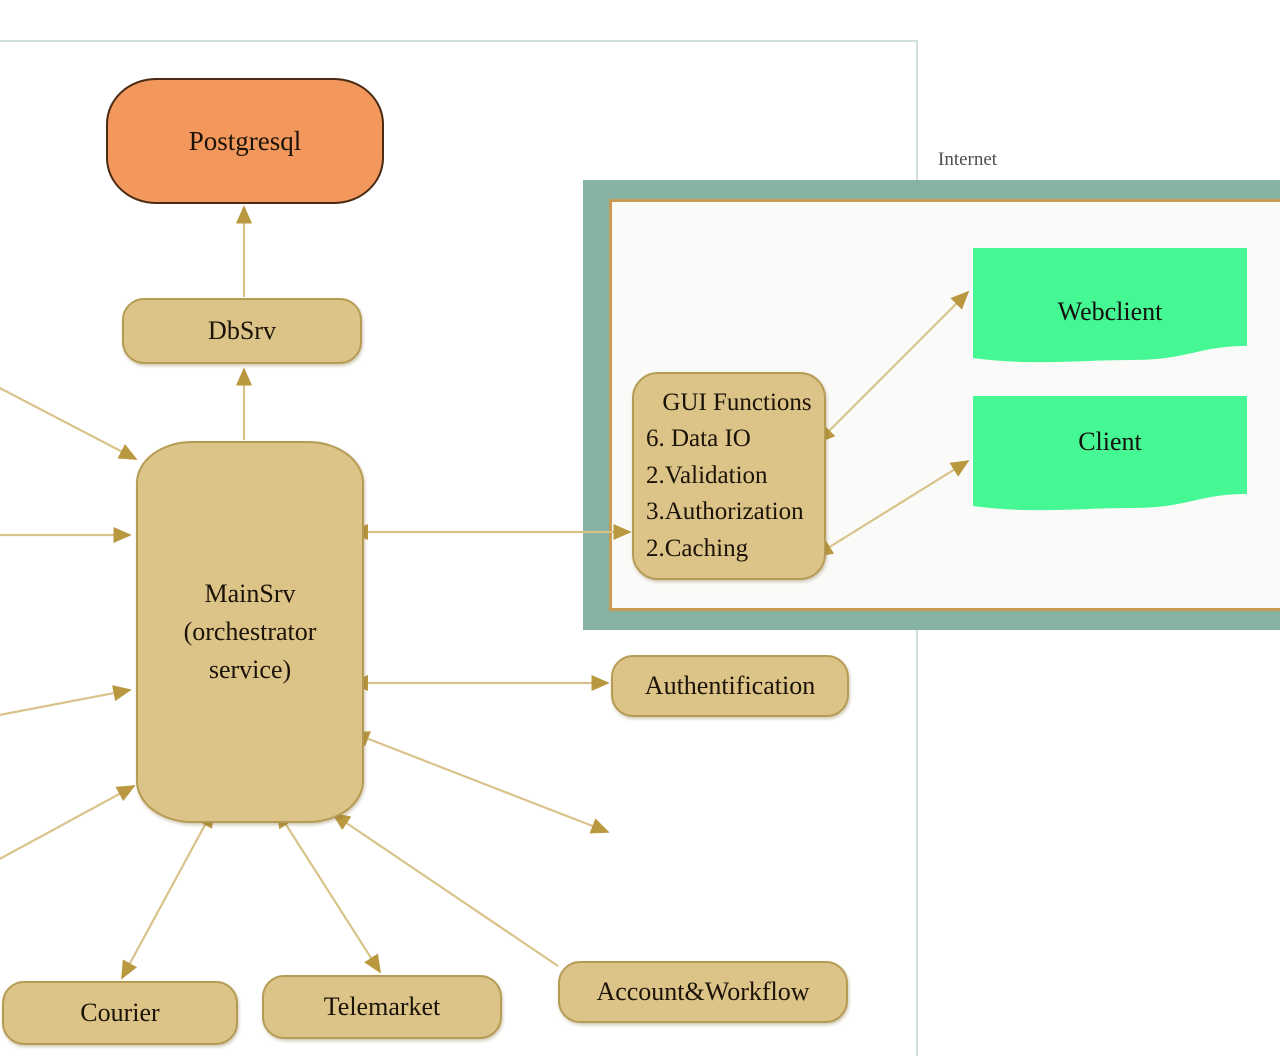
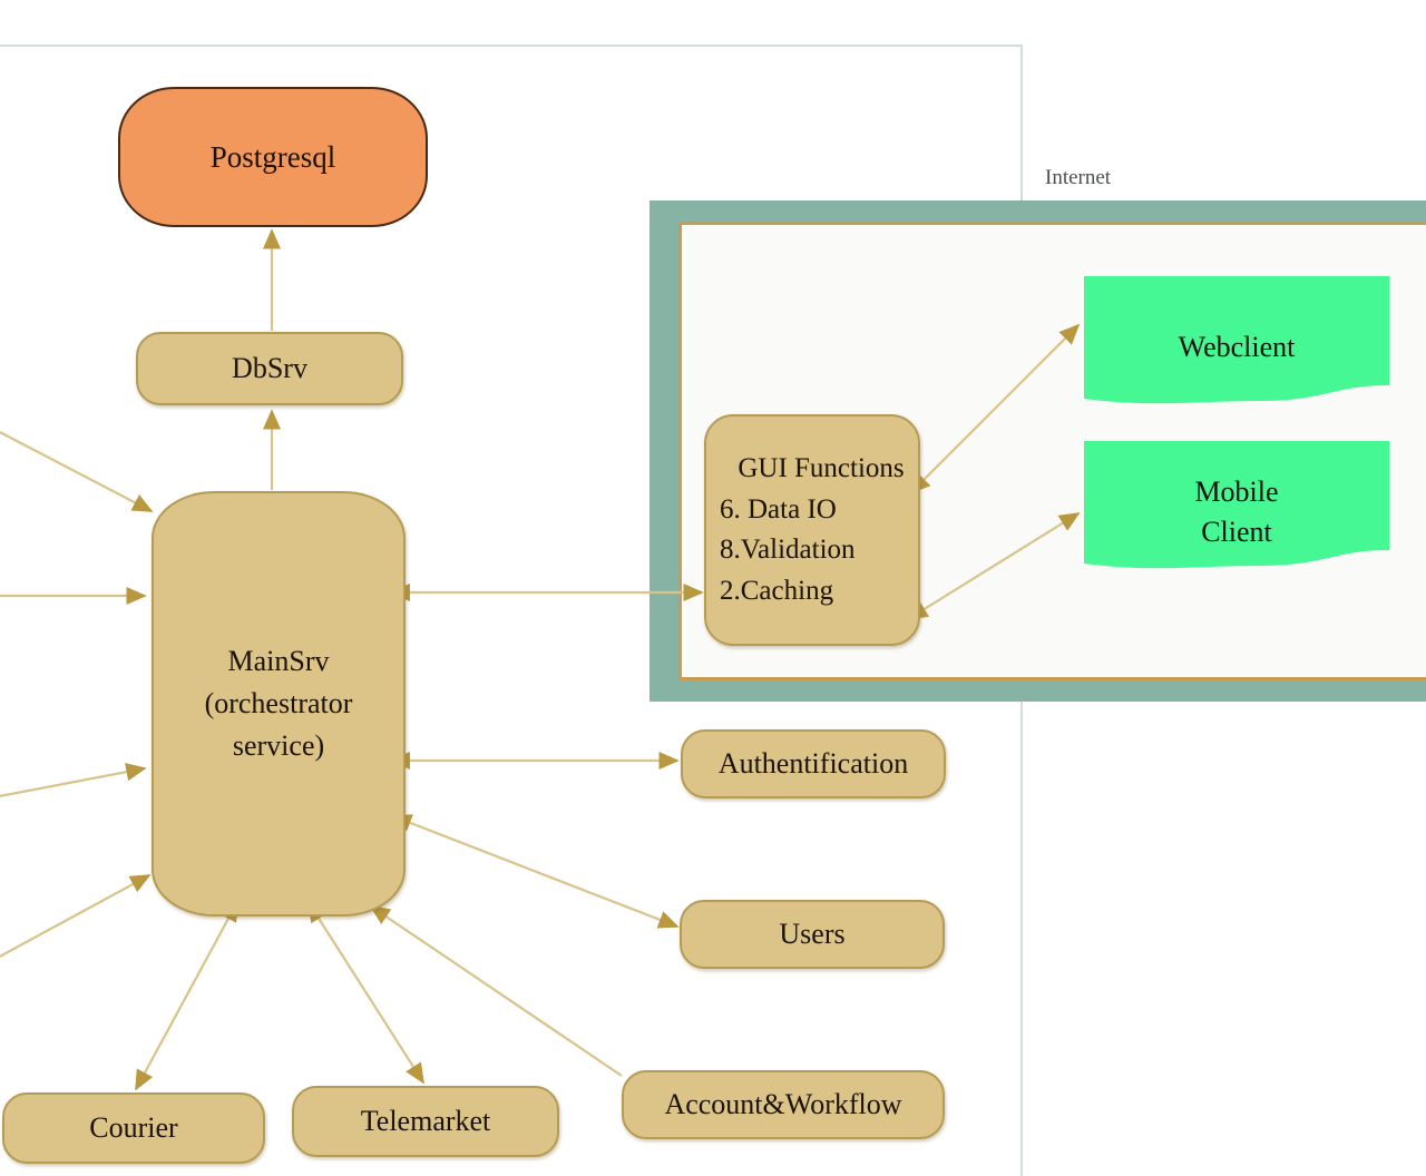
  Internet
  Postgresql
  DbSrv
  MainSrv
  (orchestrator
  service)
  GUI Functions
  6. Data IO
- 2.Validation
+ 8.Validation
- 3.Authorization
  2.Caching
  Authentification
+ Users
  Account&Workflow
  Courier
  Telemarket
  Webclient
+ Mobile
  Client
